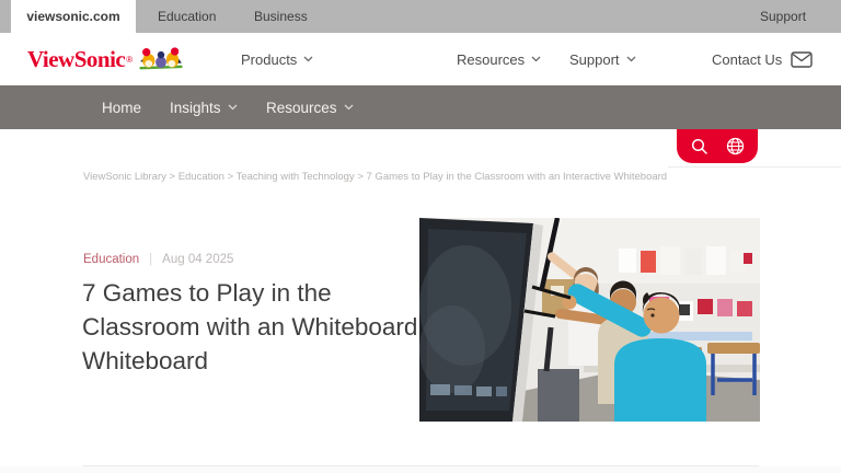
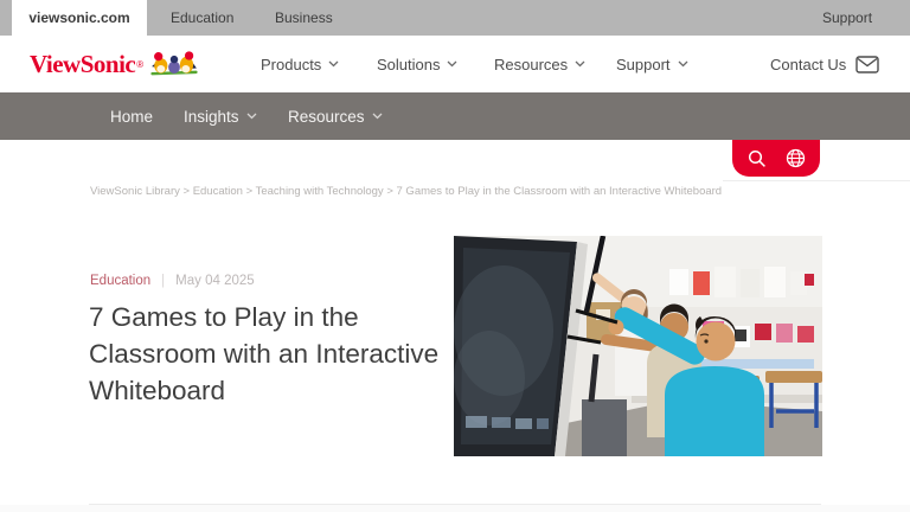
  viewsonic.com
  Education
  Business
  Support
  ViewSonic
  ®
  Products
+ Solutions
  Resources
  Support
  Contact Us
  Home
  Insights
  Resources
  ViewSonic Library > Education > Teaching with Technology > 7 Games to Play in the Classroom with an Interactive Whiteboard
  Education
  |
- Aug 04 2025
+ May 04 2025
- 7 Games to Play in the Classroom with an Whiteboard Whiteboard
+ 7 Games to Play in the Classroom with an Interactive Whiteboard
